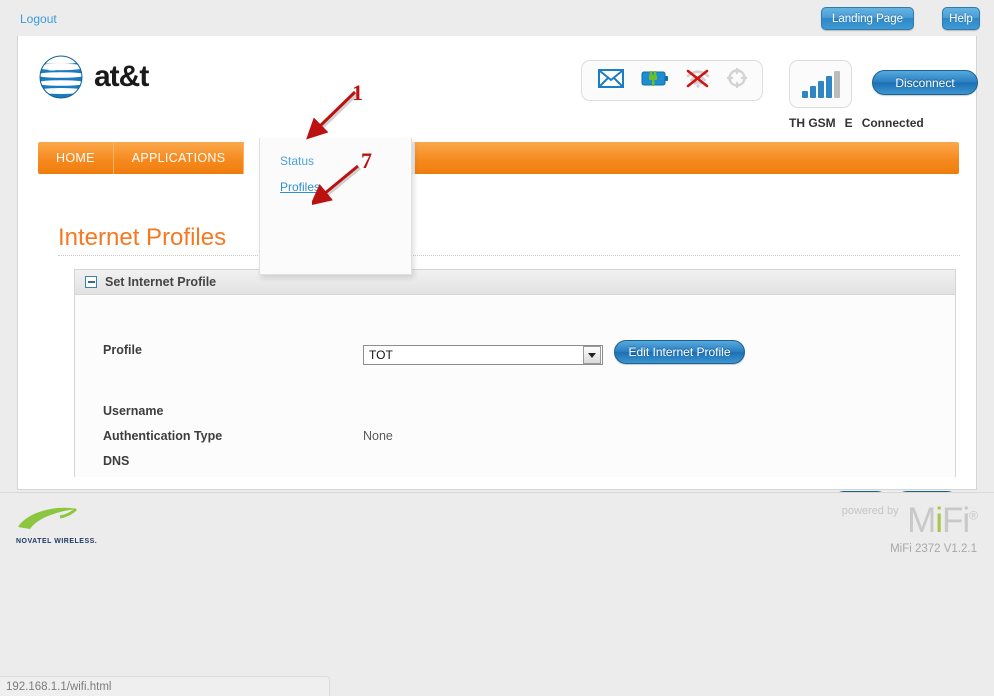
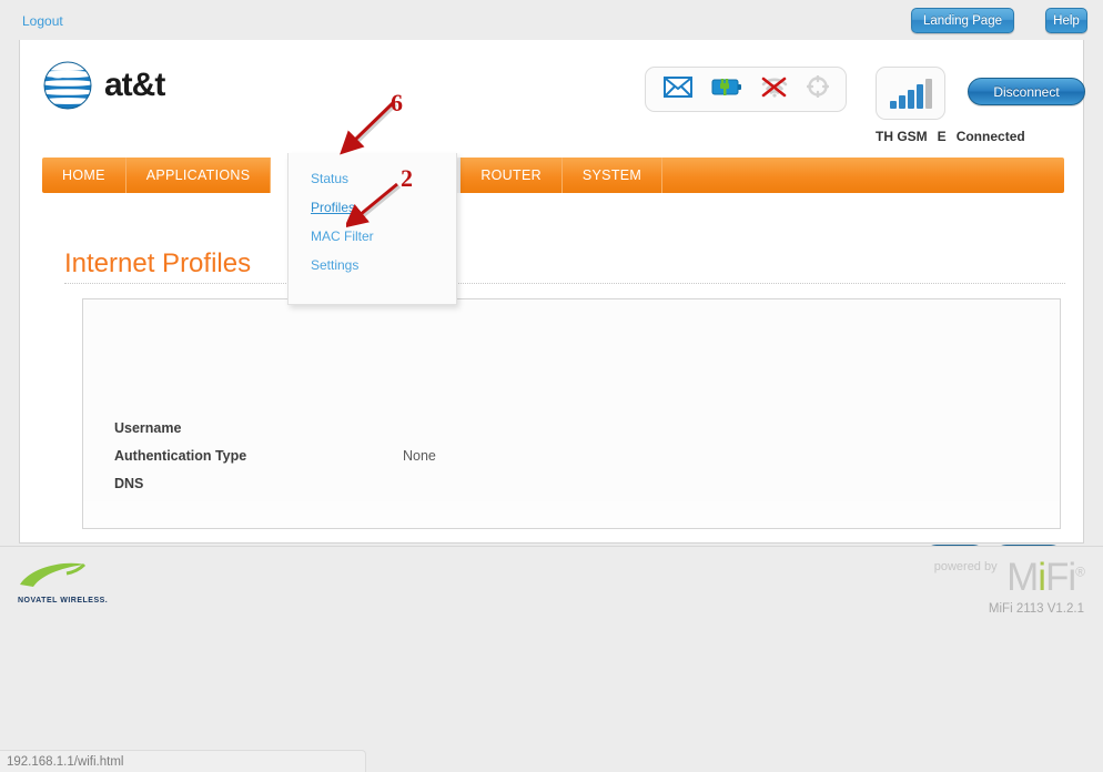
  Logout
  Landing Page
  Help
  at&t
  Disconnect
  TH GSM
  E
  Connected
  HOME
  APPLICATIONS
+ ROUTER
+ SYSTEM
  Internet Profiles
- Set Internet Profile
- Profile
- TOT
- Edit Internet Profile
  Username
  Authentication Type
  None
  DNS
  Status
  Profiles
+ MAC Filter
+ Settings
- 1
+ 6
- 7
+ 2
  powered by MiFi®
- MiFi 2372 V1.2.1
+ MiFi 2113 V1.2.1
  192.168.1.1/wifi.html
